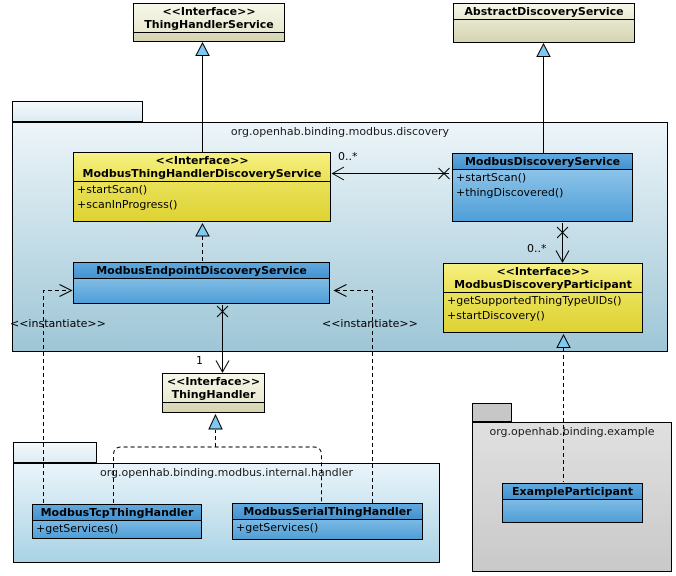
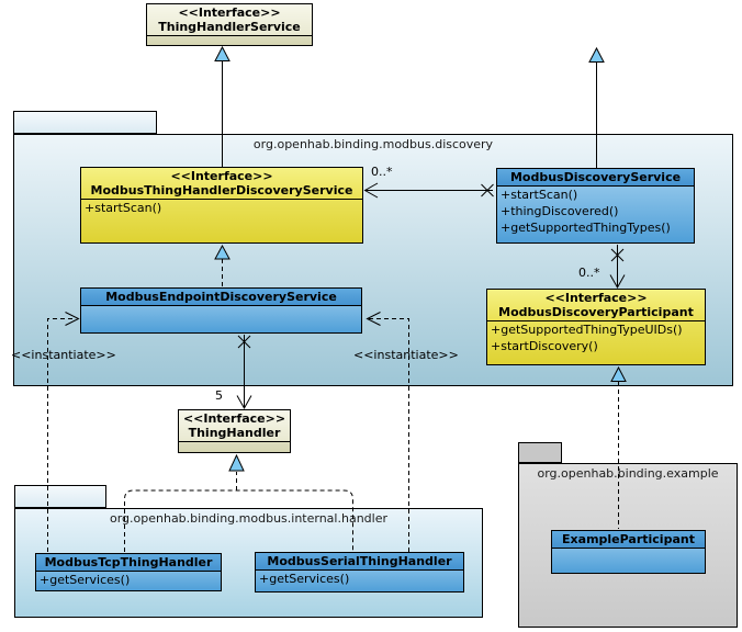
  org.openhab.binding.modbus.discovery
  org.openhab.binding.modbus.internal.hndler
  org.openhab.binding.example
  <<Interface>>
  ThingHandlerService
- AbstractDiscoveryService
  <<Interface>>
  ModbusThingHandlerDiscoveryService
  +startScan()
- +scanInProgress()
  ModbusDiscoveryService
  +startScan()
  +thingDiscovered()
+ +getSupportedThingTypes()
  ModbusEndpointDiscoveryService
  <<Interface>>
  ModbusDiscoveryParticipant
  +getSupportedThingTypeUIDs()
  +startDiscovery()
  <<Interface>>
  ThingHandler
  ModbusTcpThingHandler
  +getServices()
  ModbusSerialThingHandler
  +getServices()
  ExampleParticipant
  0..*
  0..*
- 1
+ 5
  <<instantiate>>
  <<instantiate>>
